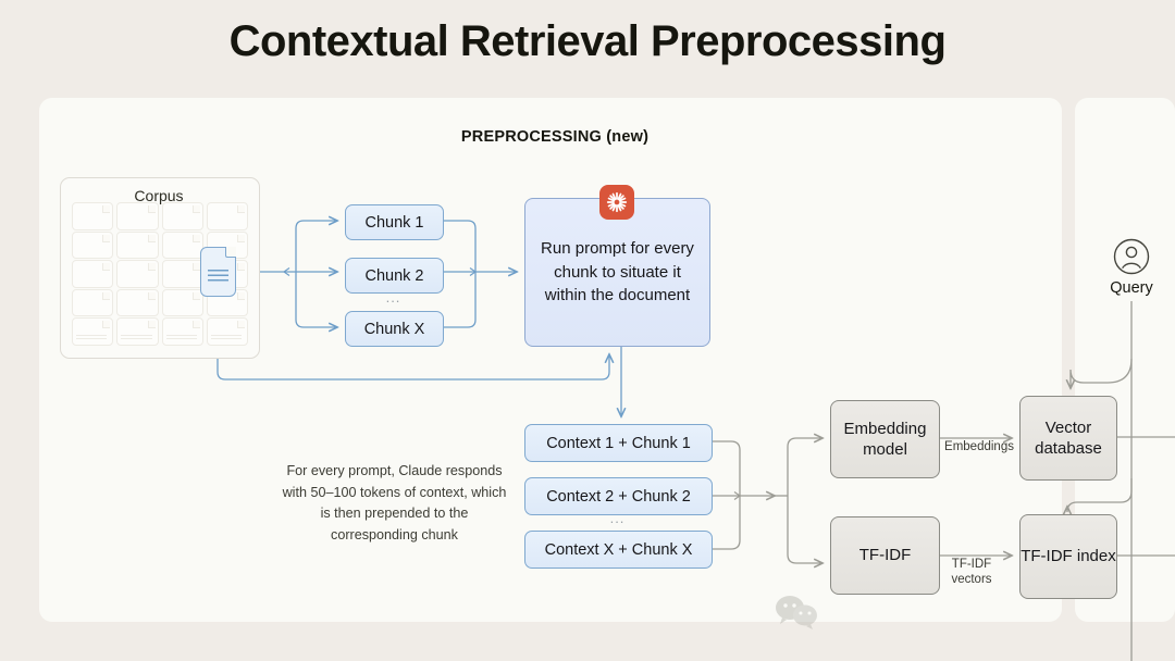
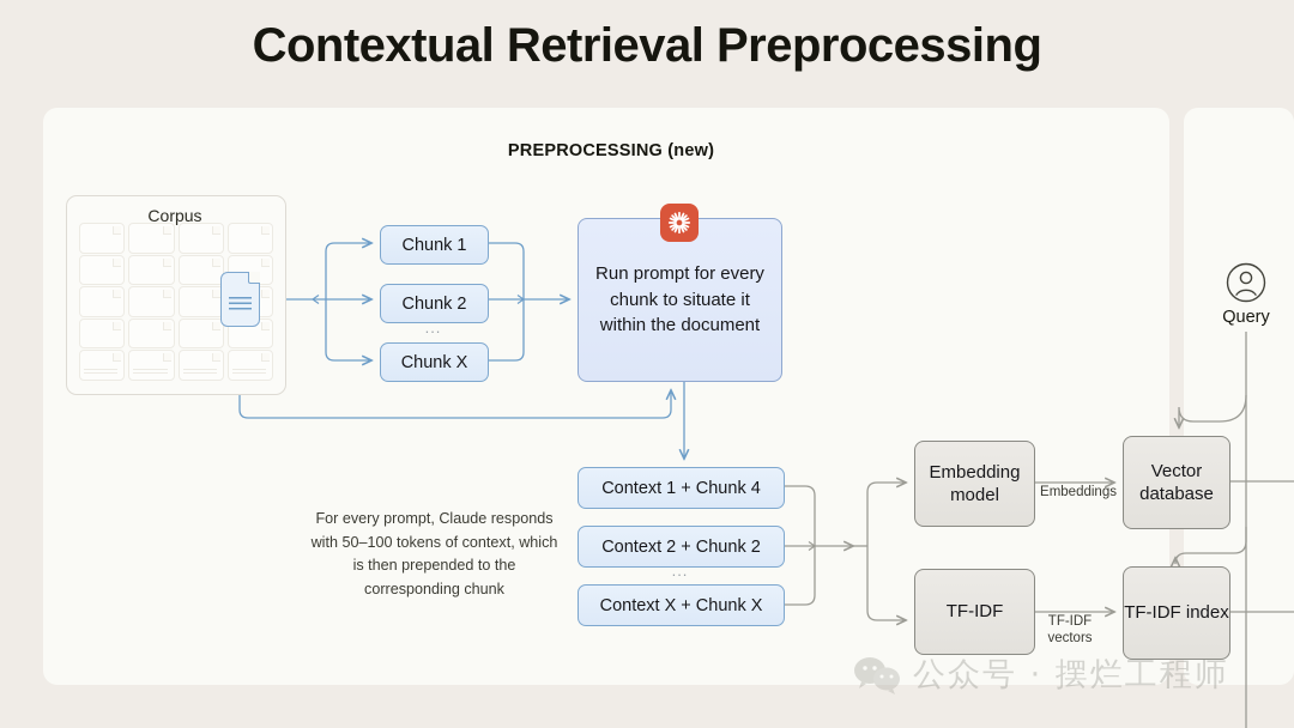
  Contextual Retrieval Preprocessing
  PREPROCESSING (new)
  Corpus
  Chunk 1
  Chunk 2
  ...
  Chunk X
  Run prompt for every chunk to situate it within the document
  For every prompt, Claude responds with 50–100 tokens of context, which is then prepended to the corresponding chunk
- Context 1 + Chunk 1
+ Context 1 + Chunk 4
  Context 2 + Chunk 2
  ...
  Context X + Chunk X
  Embedding model
  TF-IDF
  Vector database
  TF-IDF index
  Embeddings
  TF-IDF vectors
  Query
+ 公众号 · 摆烂工程师
